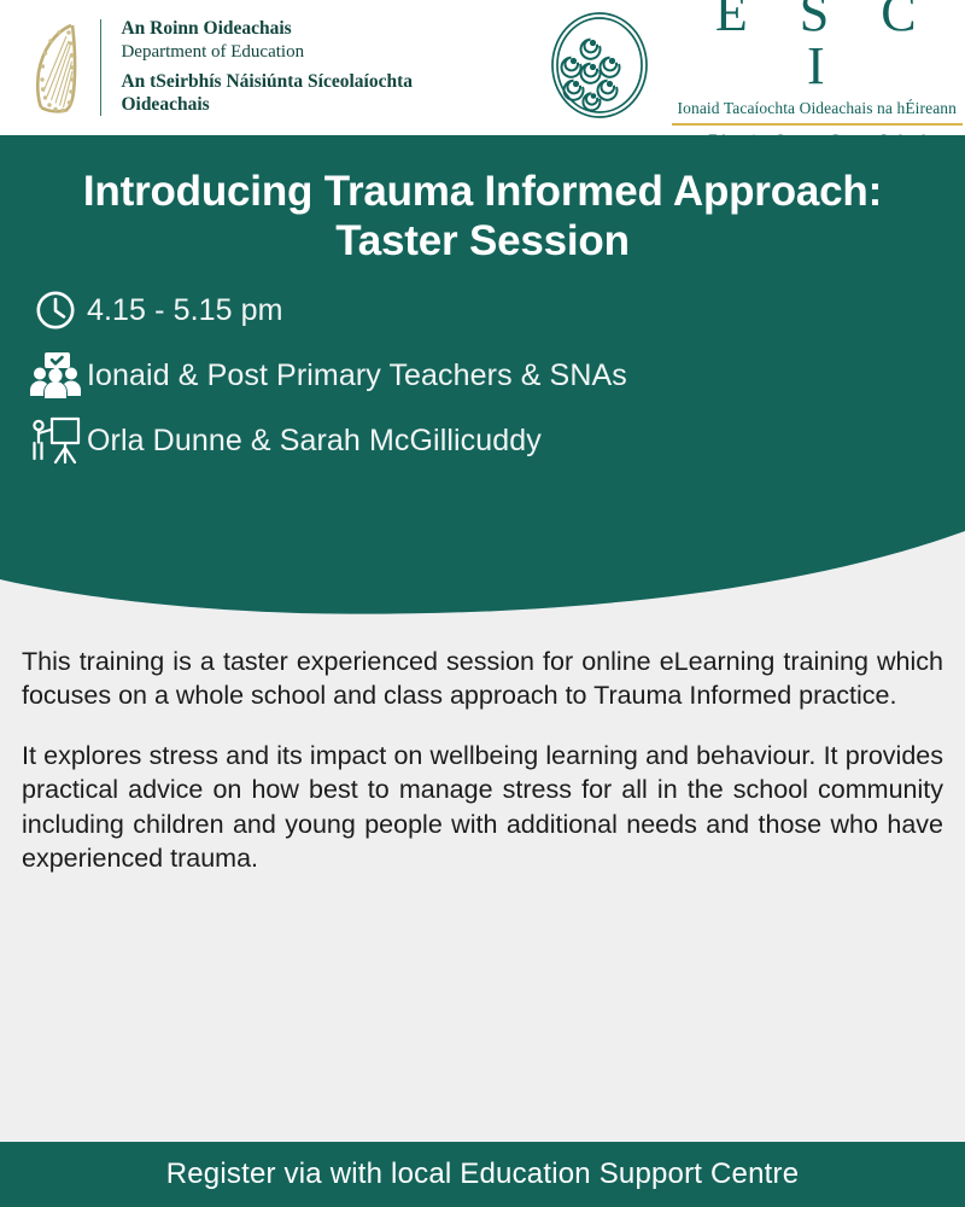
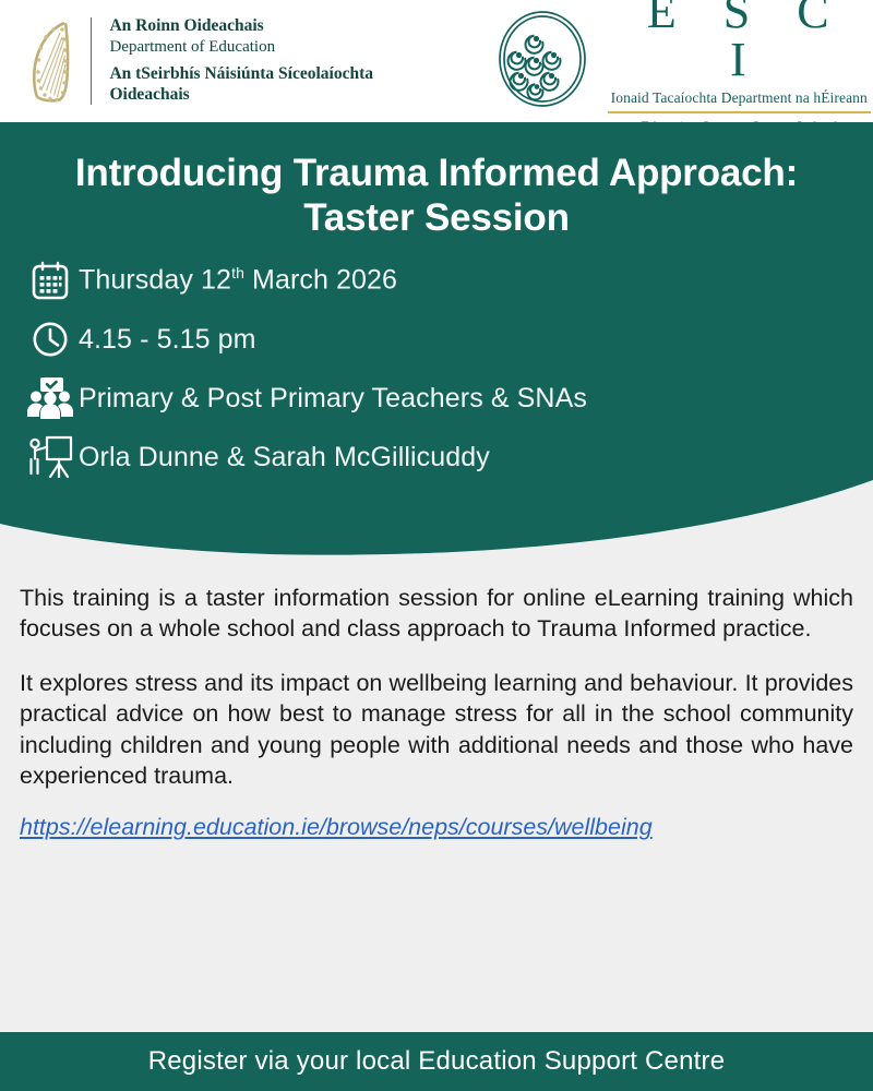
  An Roinn Oideachais
  Department of Education
  An tSeirbhís Náisiúnta Síceolaíochta Oideachais
  E S C I
- Ionaid Tacaíochta Oideachais na hÉireann
+ Ionaid Tacaíochta Department na hÉireann
  Introducing Trauma Informed Approach:
  Taster Session
+ Thursday 12th March 2026
  4.15 - 5.15 pm
- Ionaid & Post Primary Teachers & SNAs
+ Primary & Post Primary Teachers & SNAs
  Orla Dunne & Sarah McGillicuddy
- This training is a taster experienced session for online eLearning training which focuses on a whole school and class approach to Trauma Informed practice.
+ This training is a taster information session for online eLearning training which focuses on a whole school and class approach to Trauma Informed practice.
  It explores stress and its impact on wellbeing learning and behaviour. It provides practical advice on how best to manage stress for all in the school community including children and young people with additional needs and those who have experienced trauma.
+ https://elearning.education.ie/browse/neps/courses/wellbeing
- Register via with local Education Support Centre
+ Register via your local Education Support Centre
